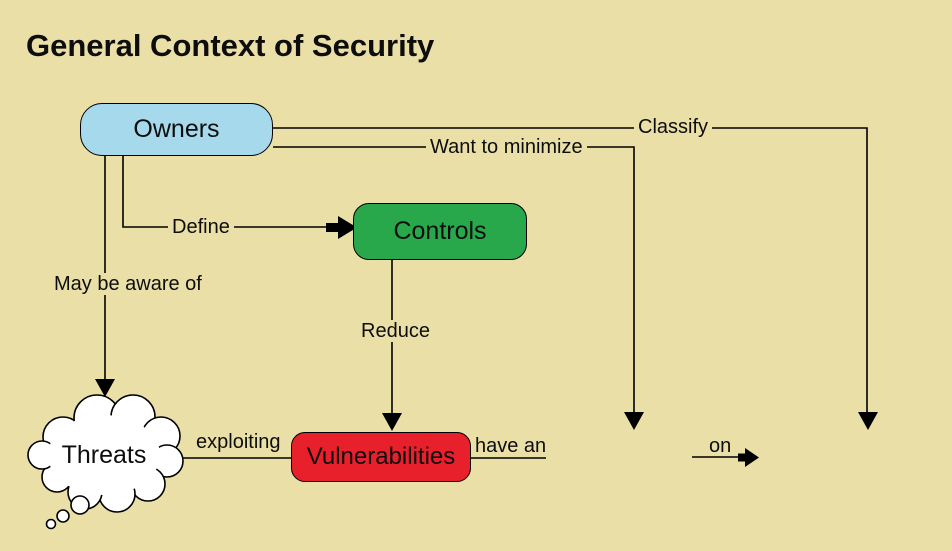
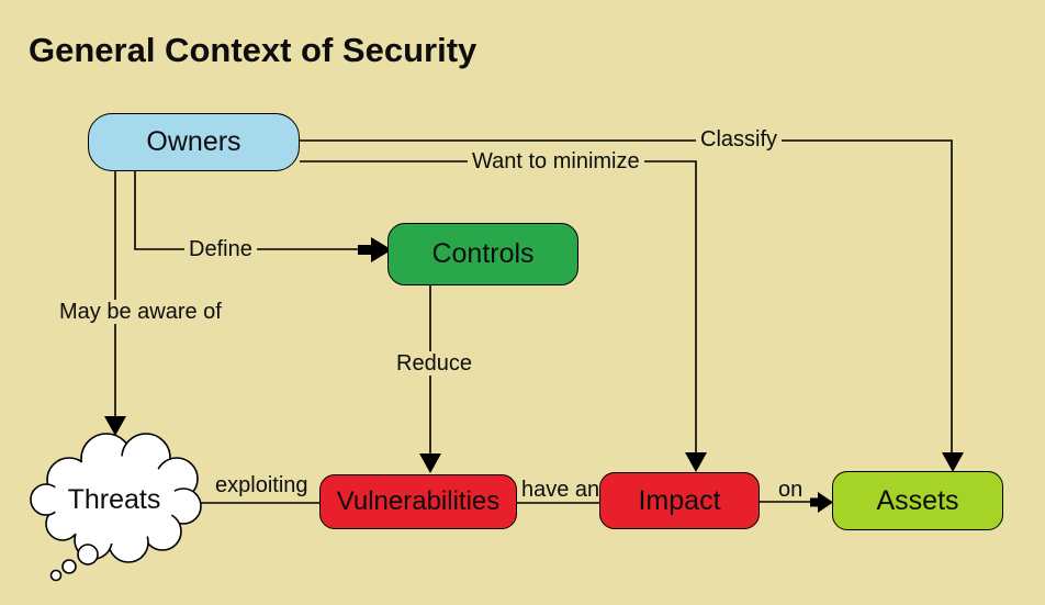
  General Context of Security
  Owners
  Controls
  Vulnerabilities
+ Impact
+ Assets
  Threats
  Classify
  Want to minimize
  Define
  May be aware of
  Reduce
  exploiting
  have an
  on
